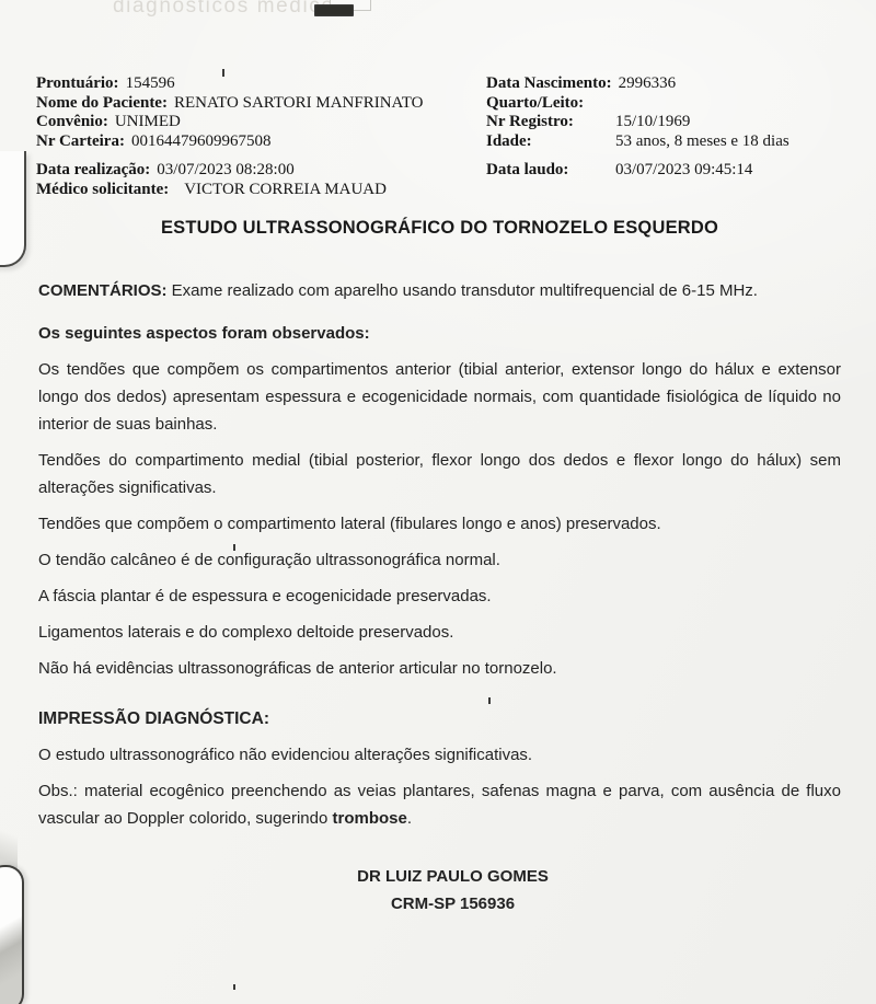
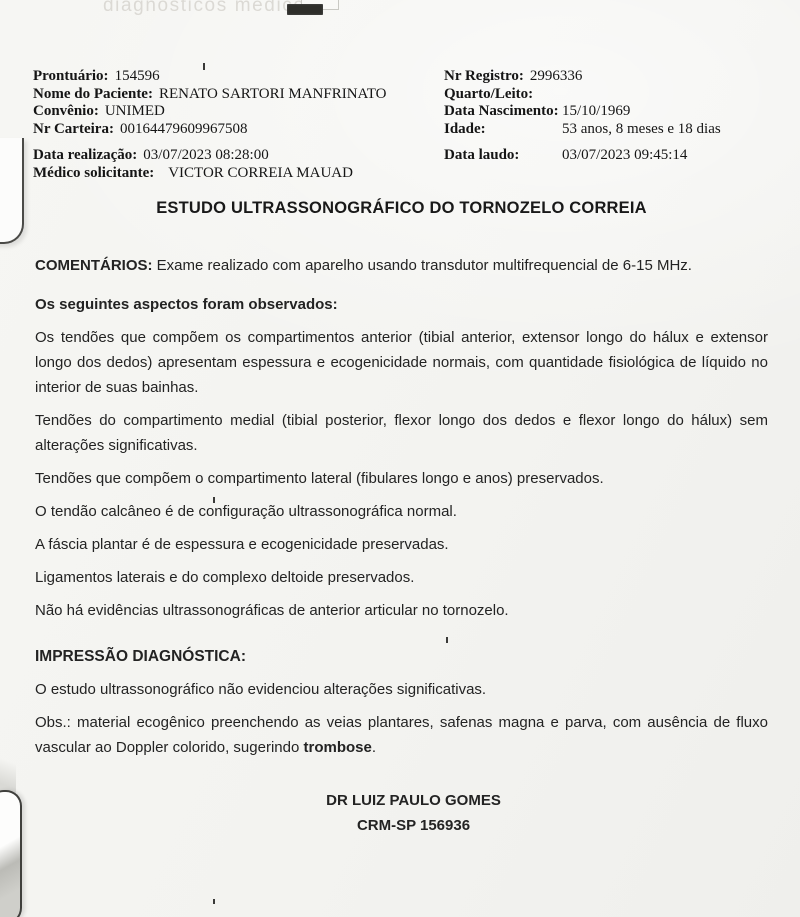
  diagnósticos médi
  Prontuário: 154596
  Nome do Paciente: RENATO SARTORI MANFRINATO
  Convênio: UNIMED
  Nr Carteira: 00164479609967508
- Data Nascimento: 2996336
+ Nr Registro: 2996336
  Quarto/Leito:
- Nr Registro: 15/10/1969
+ Data Nascimento: 15/10/1969
  Idade: 53 anos, 8 meses e 18 dias
  Data realização: 03/07/2023 08:28:00
  Médico solicitante: VICTOR CORREIA MAUAD
  Data laudo: 03/07/2023 09:45:14
- ESTUDO ULTRASSONOGRÁFICO DO TORNOZELO ESQUERDO
+ ESTUDO ULTRASSONOGRÁFICO DO TORNOZELO CORREIA
  COMENTÁRIOS: Exame realizado com aparelho usando transdutor multifrequencial de 6-15 MHz.
  Os seguintes aspectos foram observados:
  Os tendões que compõem os compartimentos anterior (tibial anterior, extensor longo do hálux e extensor longo dos dedos) apresentam espessura e ecogenicidade normais, com quantidade fisiológica de líquido no interior de suas bainhas.
  Tendões do compartimento medial (tibial posterior, flexor longo dos dedos e flexor longo do hálux) sem alterações significativas.
  Tendões que compõem o compartimento lateral (fibulares longo e anos) preservados.
  O tendão calcâneo é de configuração ultrassonográfica normal.
  A fáscia plantar é de espessura e ecogenicidade preservadas.
  Ligamentos laterais e do complexo deltoide preservados.
  Não há evidências ultrassonográficas de anterior articular no tornozelo.
  IMPRESSÃO DIAGNÓSTICA:
  O estudo ultrassonográfico não evidenciou alterações significativas.
  Obs.: material ecogênico preenchendo as veias plantares, safenas magna e parva, com ausência de fluxo vascular ao Doppler colorido, sugerindo trombose.
  DR LUIZ PAULO GOMES
  CRM-SP 156936
